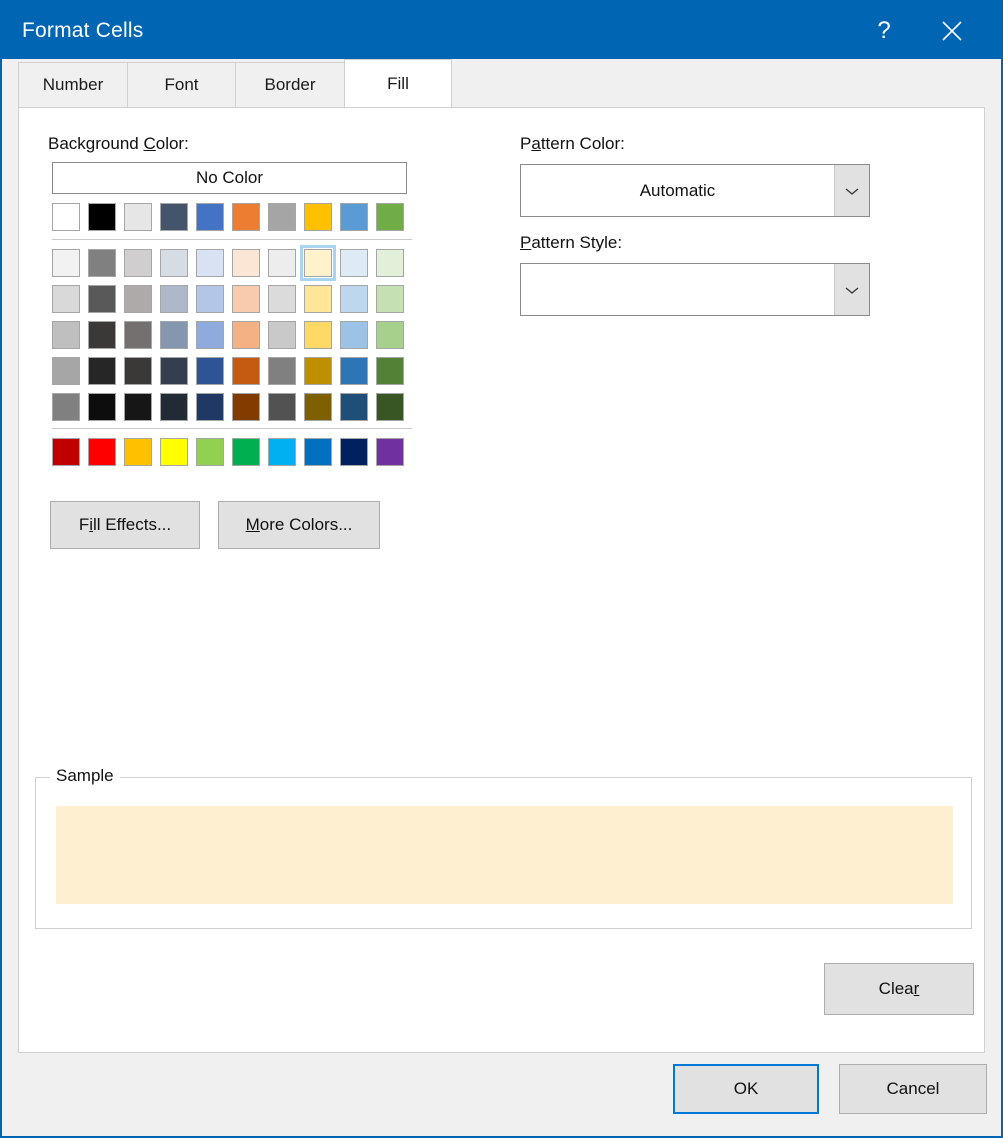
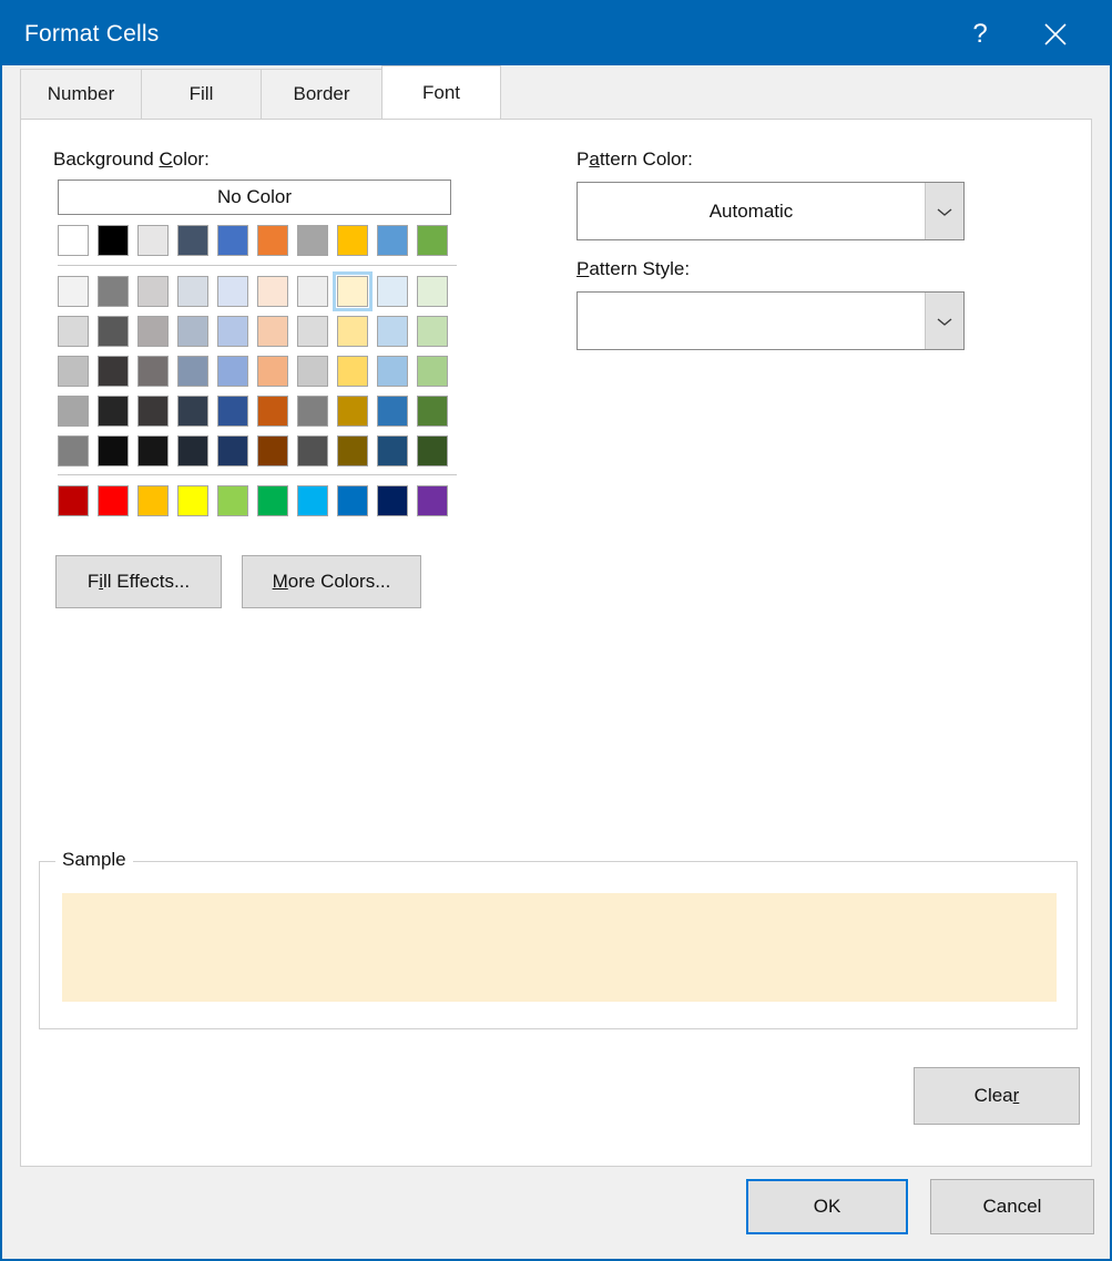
  Format Cells
  ?
  Number
- Font
+ Fill
  Border
- Fill
+ Font
  Background Color:
  No Color
  Fill Effects...
  More Colors...
  Pattern Color:
  Automatic
  Pattern Style:
  Sample
  Clear
  OK
  Cancel
